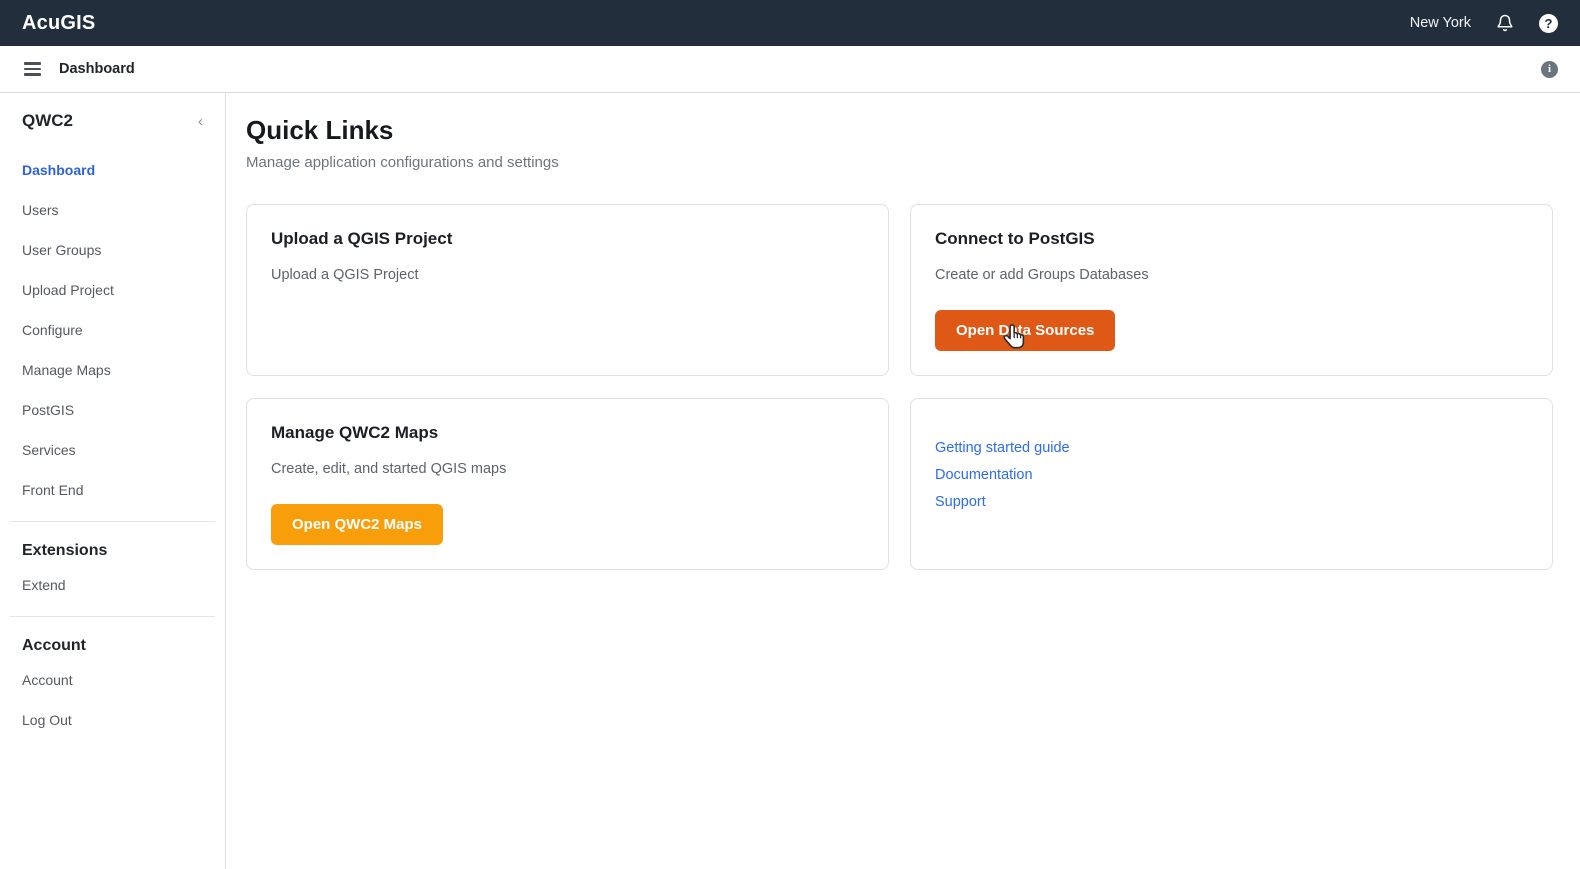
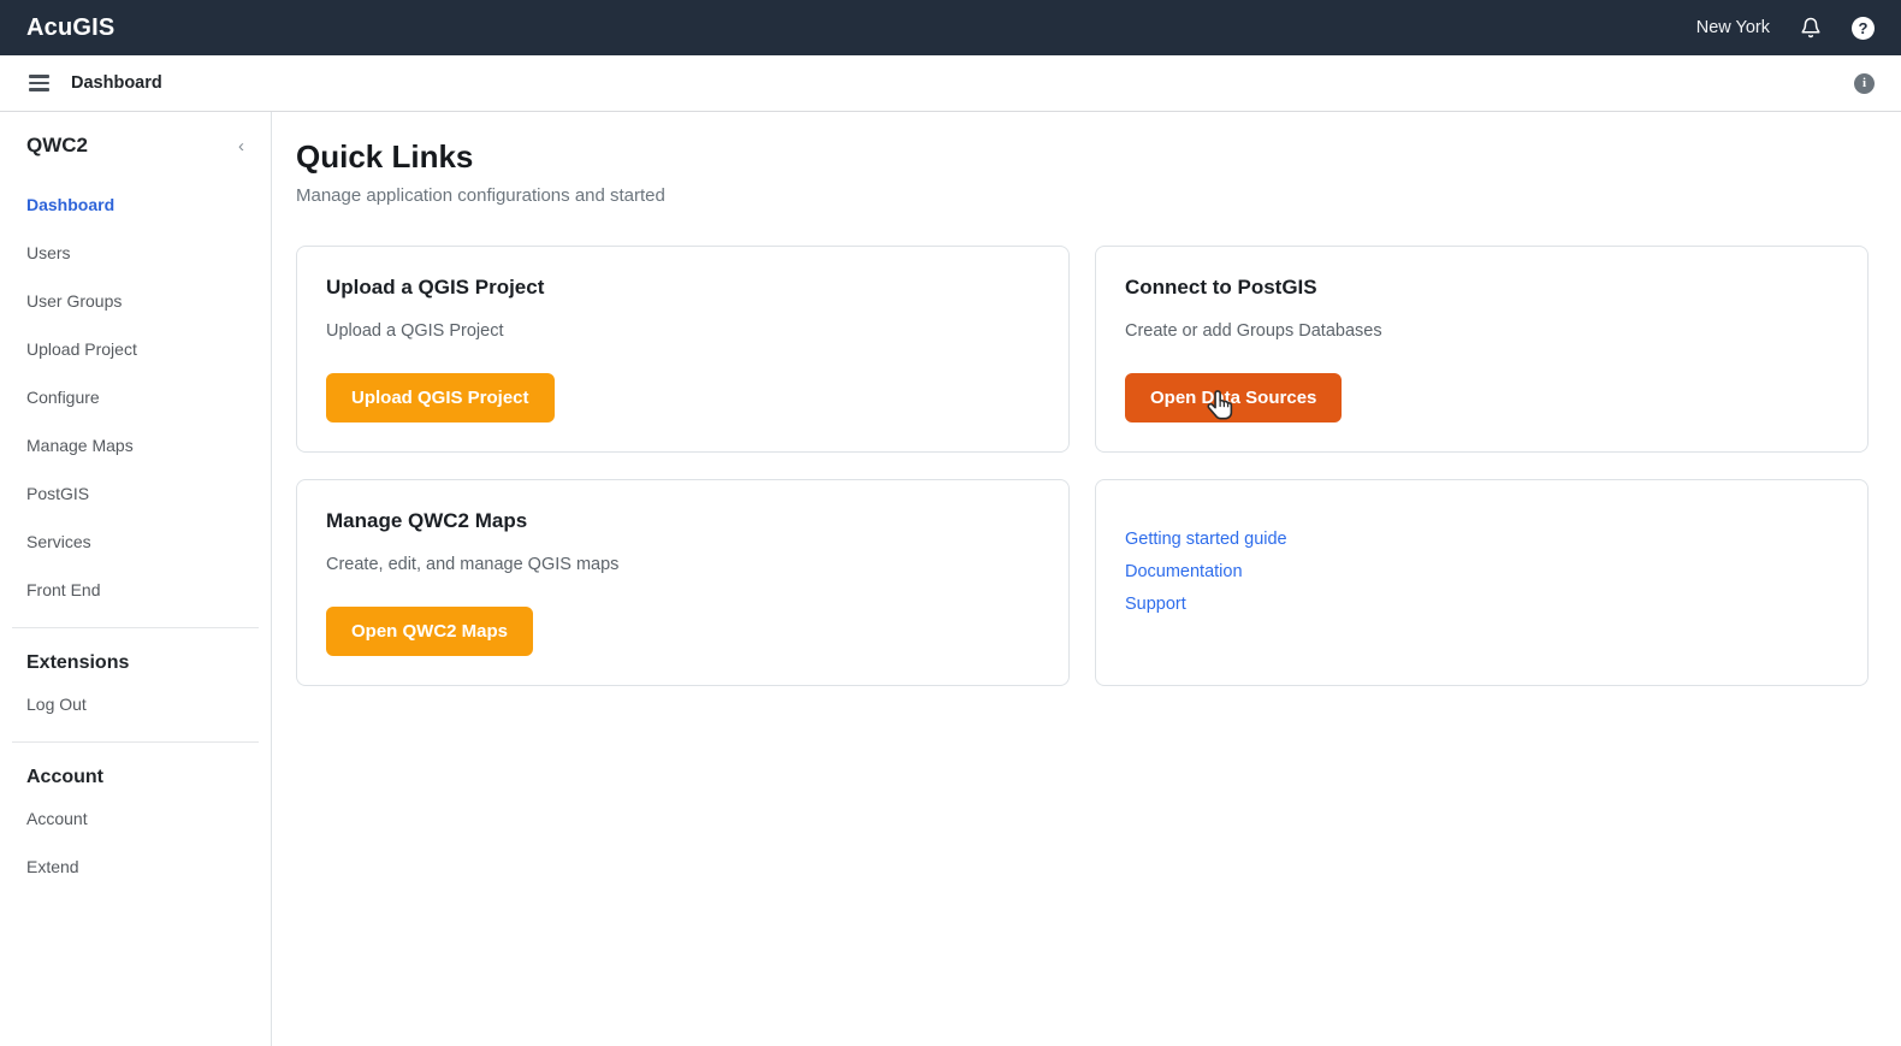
  AcuGIS
  New York
  ?
  Dashboard
  i
  QWC2
  ‹
  Dashboard
  Users
  User Groups
  Upload Project
  Configure
  Manage Maps
  PostGIS
  Services
  Front End
  Extensions
- Extend
+ Log Out
  Account
  Account
- Log Out
+ Extend
  Quick Links
- Manage application configurations and settings
+ Manage application configurations and started
  Upload a QGIS Project
  Upload a QGIS Project
+ Upload QGIS Project
  Connect to PostGIS
  Create or add Groups Databases
  Open Dta Sources
  Manage QWC2 Maps
- Create, edit, and started QGIS maps
+ Create, edit, and manage QGIS maps
  Open QWC2 Maps
  Getting started guide
  Documentation
  Support
